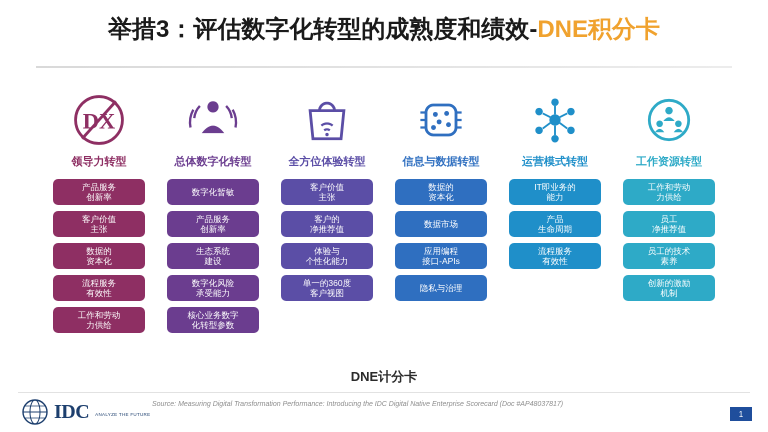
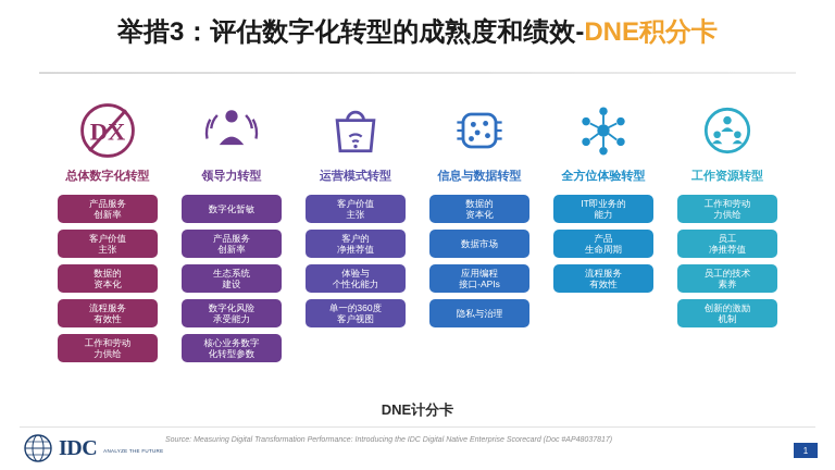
  举措3：评估数字化转型的成熟度和绩效-DNE积分卡
  DX
- 领导力转型
+ 总体数字化转型
  产品服务
  创新率
  客户价值
  主张
  数据的
  资本化
  流程服务
  有效性
  工作和劳动
  力供给
- 总体数字化转型
+ 领导力转型
  数字化暂敏
  产品服务
  创新率
  生态系统
  建设
  数字化风险
  承受能力
  核心业务数字
  化转型参数
- 全方位体验转型
+ 运营模式转型
  客户价值
  主张
  客户的
  净推荐值
  体验与
  个性化能力
  单一的360度
  客户视图
  信息与数据转型
  数据的
  资本化
  数据市场
  应用编程
  接口-APIs
  隐私与治理
- 运营模式转型
+ 全方位体验转型
  IT即业务的
  能力
  产品
  生命周期
  流程服务
  有效性
  工作资源转型
  工作和劳动
  力供给
  员工
  净推荐值
  员工的技术
  素养
  创新的激励
  机制
  DNE计分卡
  IDC
  1
